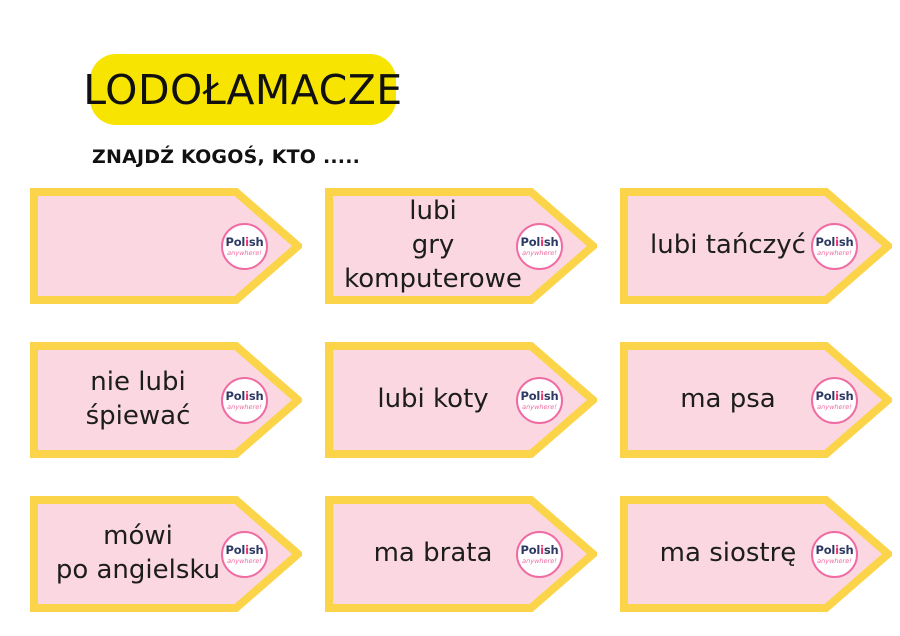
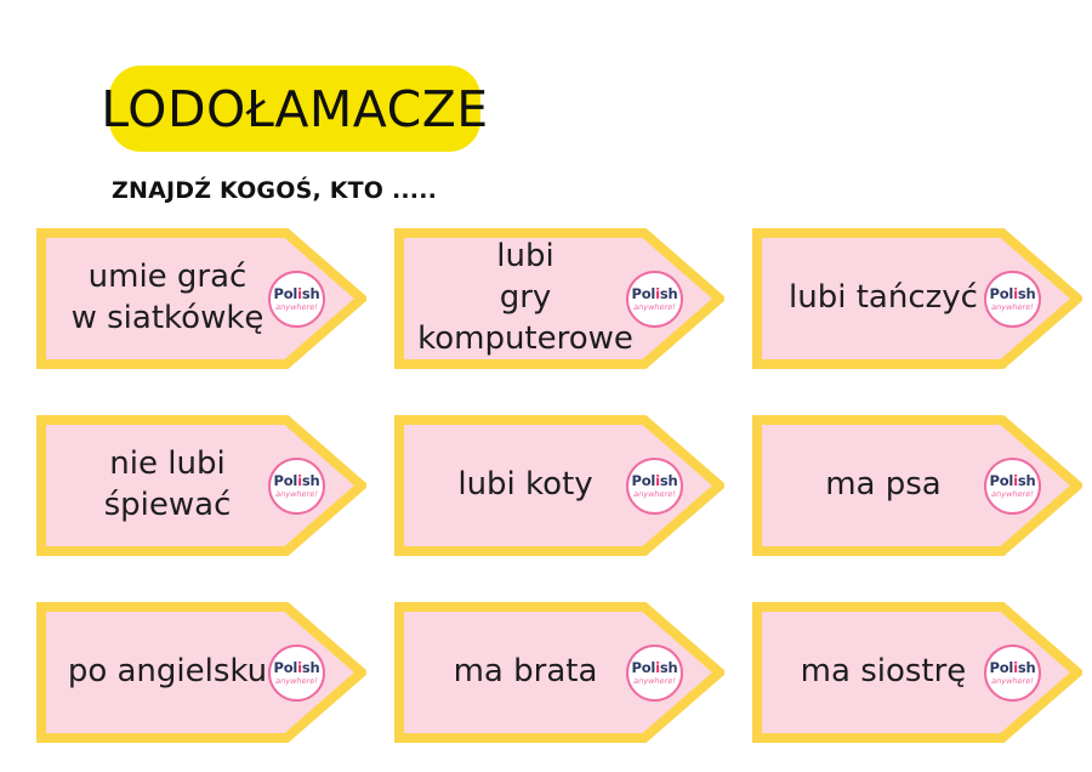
  LODOŁAMACZE
  ZNAJDŹ KOGOŚ, KTO .....
+ umie grać
+ w siatkówkę
  Polish
  anywhere!
  lubi
  gry
  komputerowe
  Polish
  anywhere!
  lubi tańczyć
  Polish
  anywhere!
  nie lubi
  śpiewać
  Polish
  anywhere!
  lubi koty
  Polish
  anywhere!
  ma psa
  Polish
  anywhere!
- mówi
  po angielsku
  Polish
  anywhere!
  ma brata
  Polish
  anywhere!
  ma siostrę
  Polish
  anywhere!
